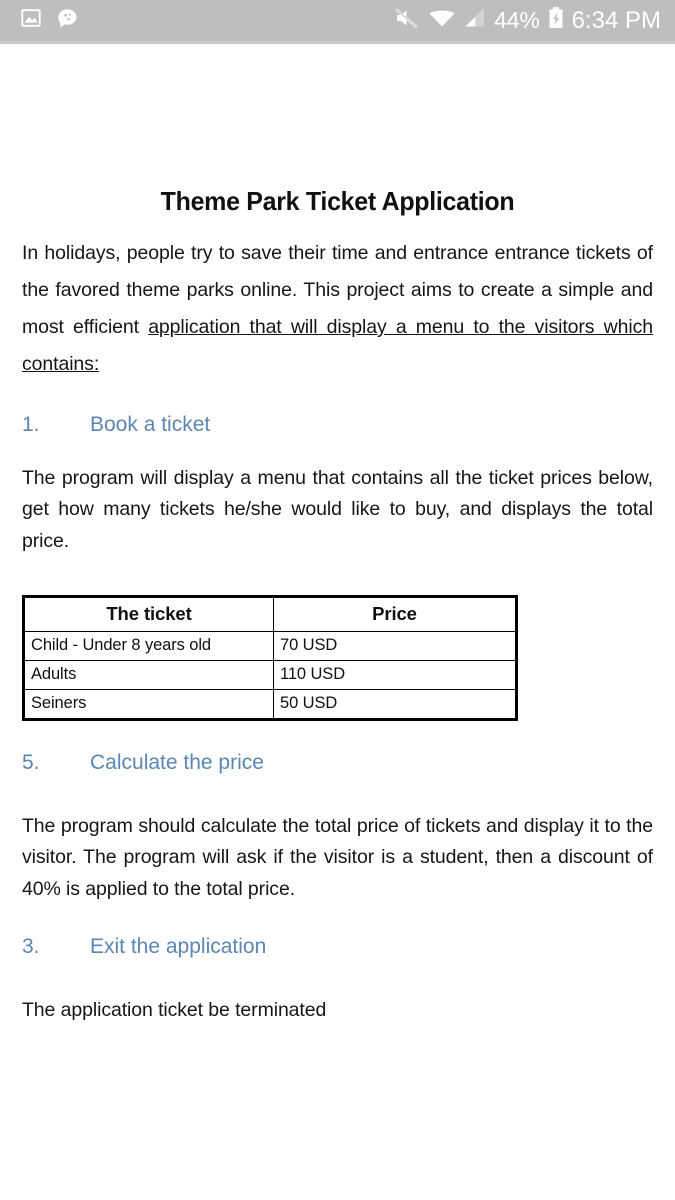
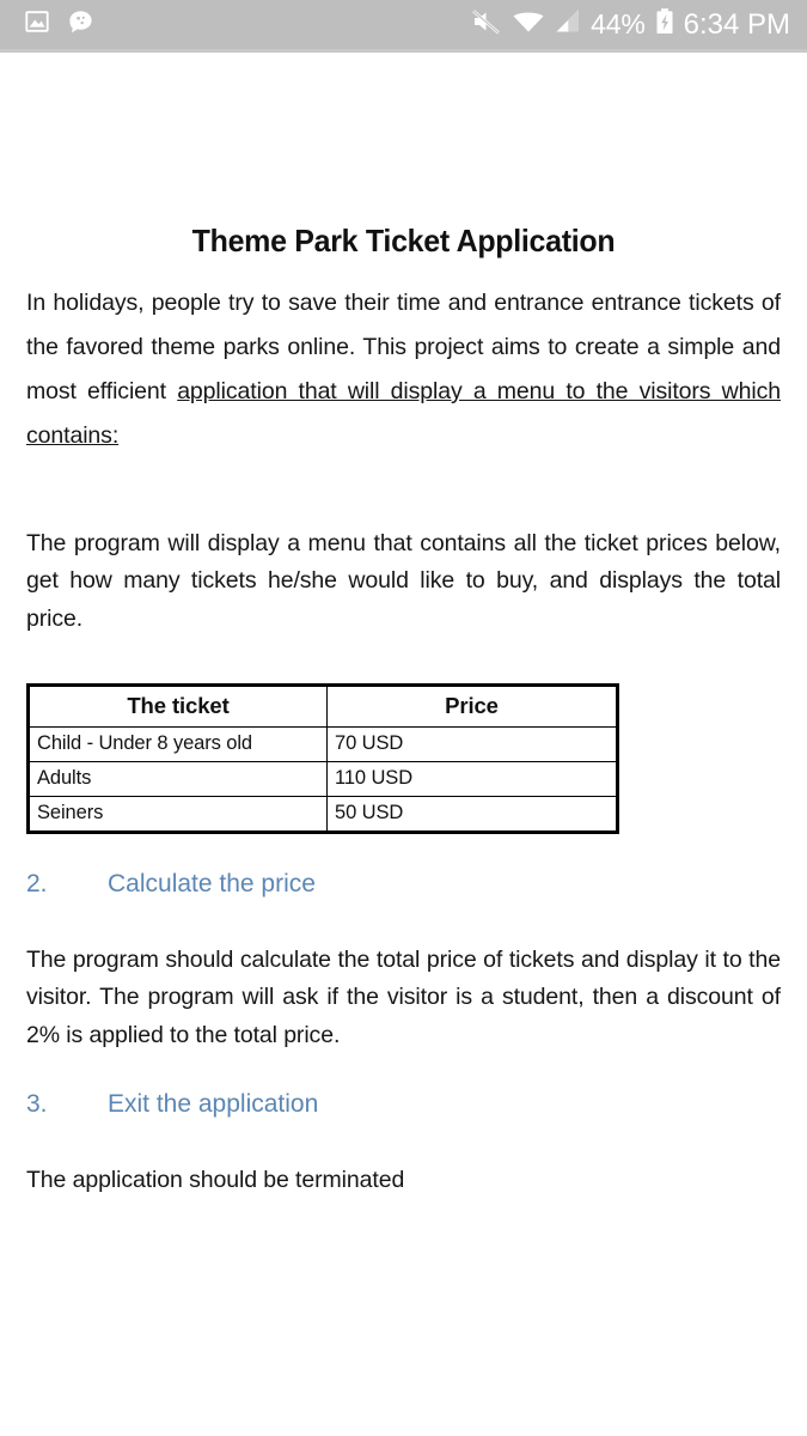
  44%
  6:34 PM
  Theme Park Ticket Application
  In holidays, people try to save their time and entrance entrance tickets of the favored theme parks online. This project aims to create a simple and most efficient application that will display a menu to the visitors which contains:
- 1.
- Book a ticket
  The program will display a menu that contains all the ticket prices below, get how many tickets he/she would like to buy, and displays the total price.
  The ticket	Price
  Child - Under 8 years old	70 USD
  Adults	110 USD
  Seiners	50 USD
- 5.
+ 2.
  Calculate the price
- The program should calculate the total price of tickets and display it to the visitor. The program will ask if the visitor is a student, then a discount of 40% is applied to the total price.
+ The program should calculate the total price of tickets and display it to the visitor. The program will ask if the visitor is a student, then a discount of 2% is applied to the total price.
  3.
  Exit the application
- The application ticket be terminated
+ The application should be terminated
